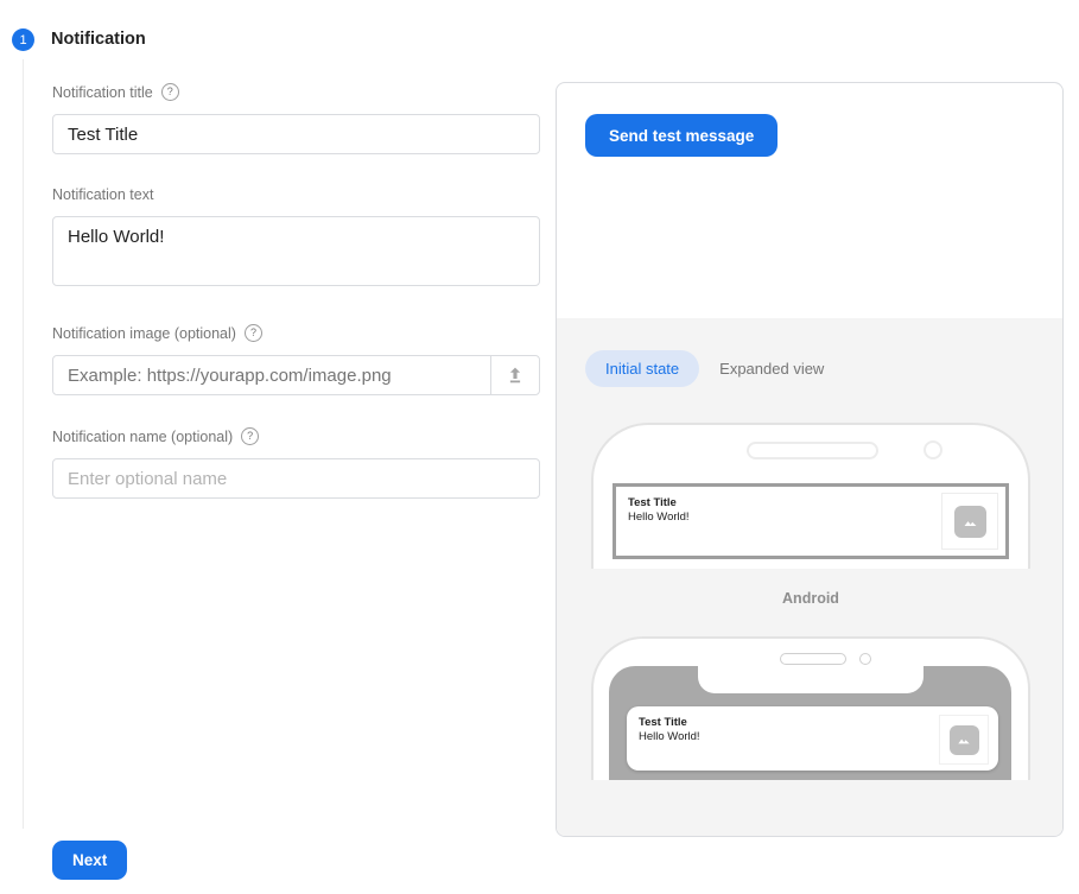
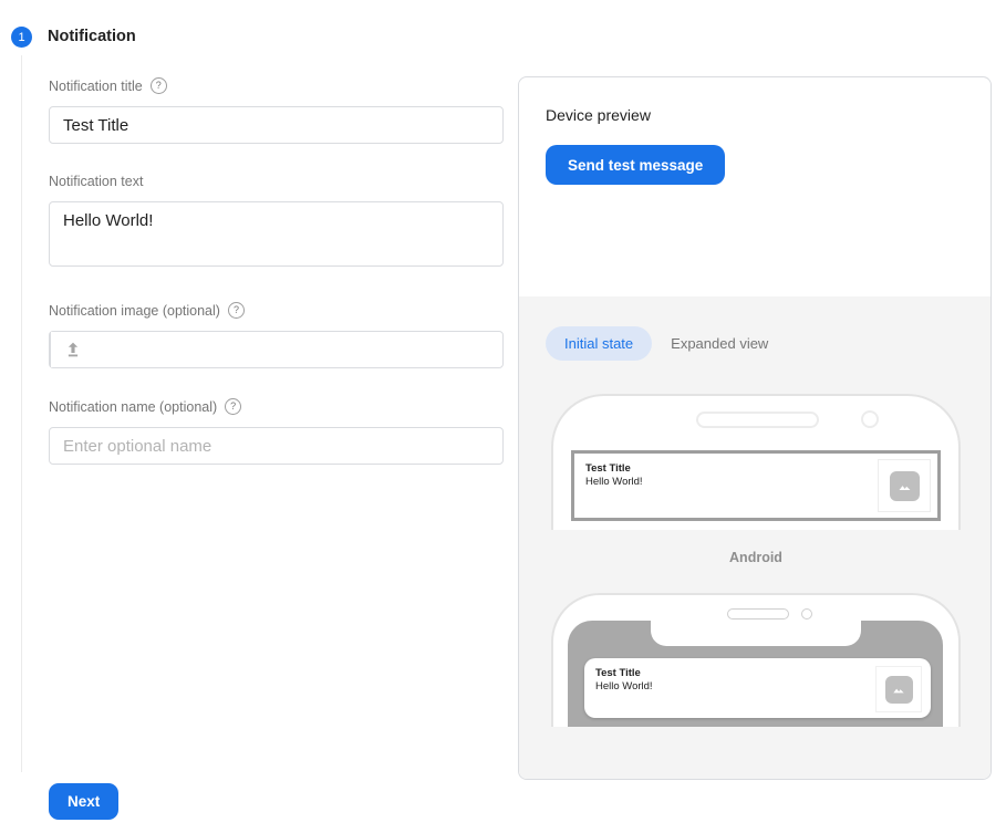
  1
  Notification
  Notification title
  ?
  Test Title
  Notification text
  Hello World!
  Notification image (optional)
  ?
- Example: https://yourapp.com/image.png
  Notification name (optional)
  ?
  Enter optional name
  Next
+ Device preview
  Send test message
  Initial state
  Expanded view
  Test Title
  Hello World!
  Android
  Test Title
  Hello World!
